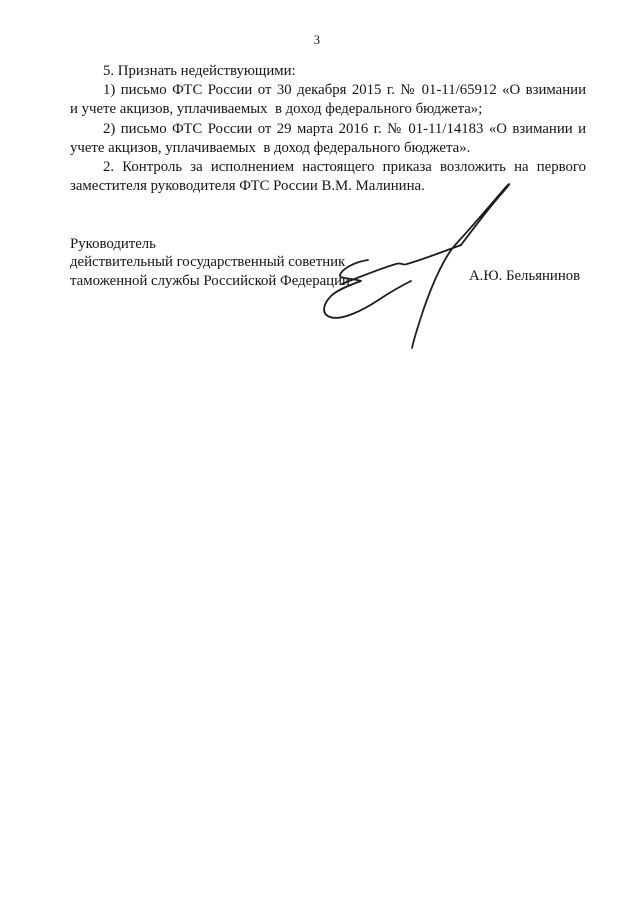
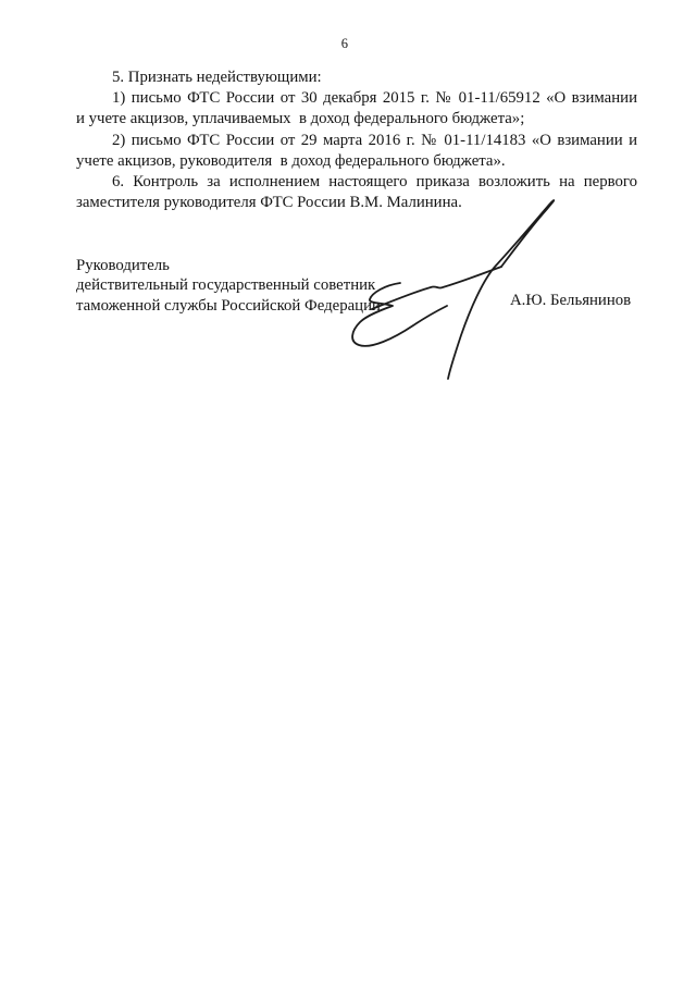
- 3
+ 6
  5. Признать недействующими:
  1) письмо ФТС России от 30 декабря 2015 г. № 01-11/65912 «О взимании
  и учете акцизов, уплачиваемых в доход федерального бюджета»;
  2) письмо ФТС России от 29 марта 2016 г. № 01-11/14183 «О взимании и
- учете акцизов, уплачиваемых в доход федерального бюджета».
+ учете акцизов, руководителя в доход федерального бюджета».
- 2. Контроль за исполнением настоящего приказа возложить на первого
+ 6. Контроль за исполнением настоящего приказа возложить на первого
  заместителя руководителя ФТС России В.М. Малинина.
  Руководитель
  действительный государственный советник
  таможенной службы Российской Федерации
  А.Ю. Бельянинов
